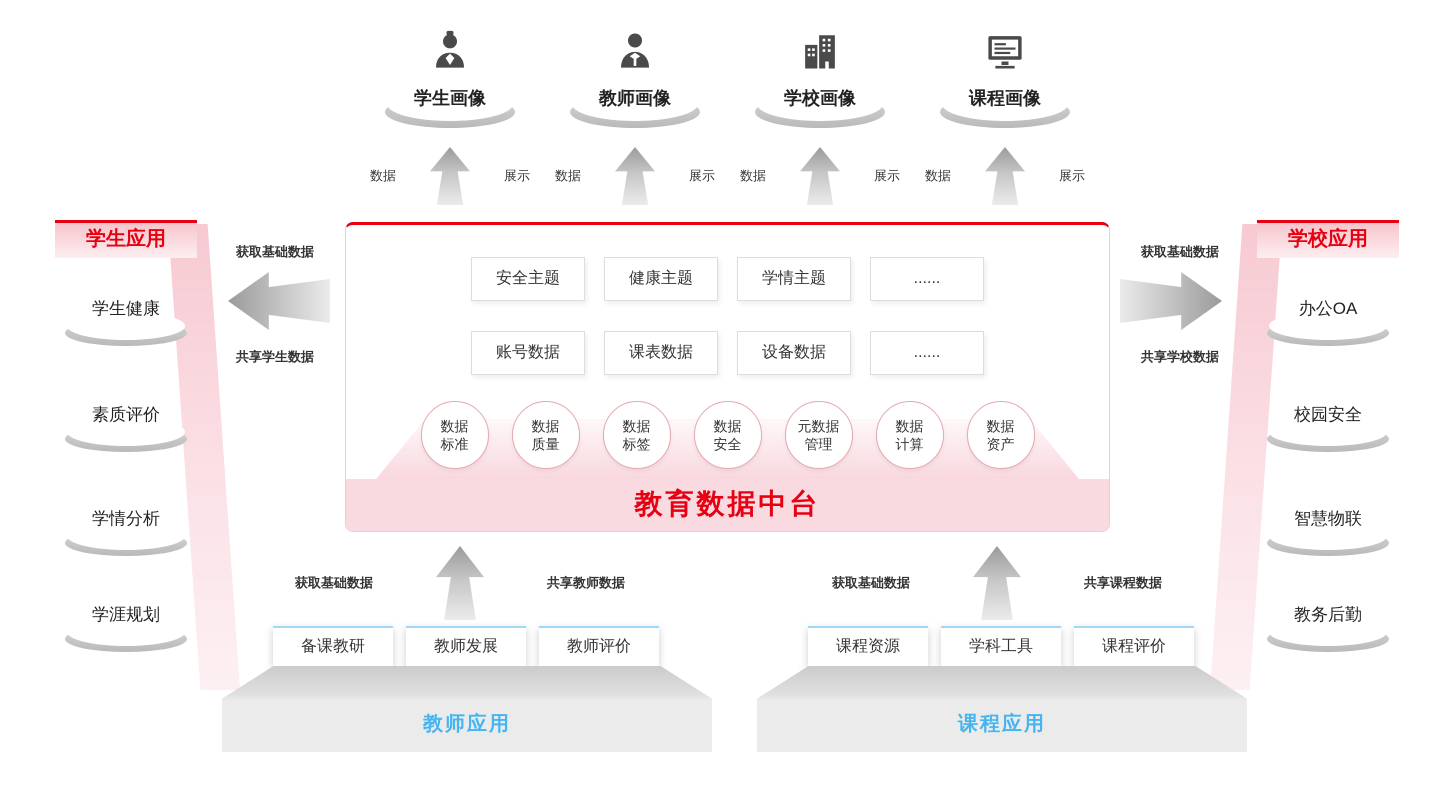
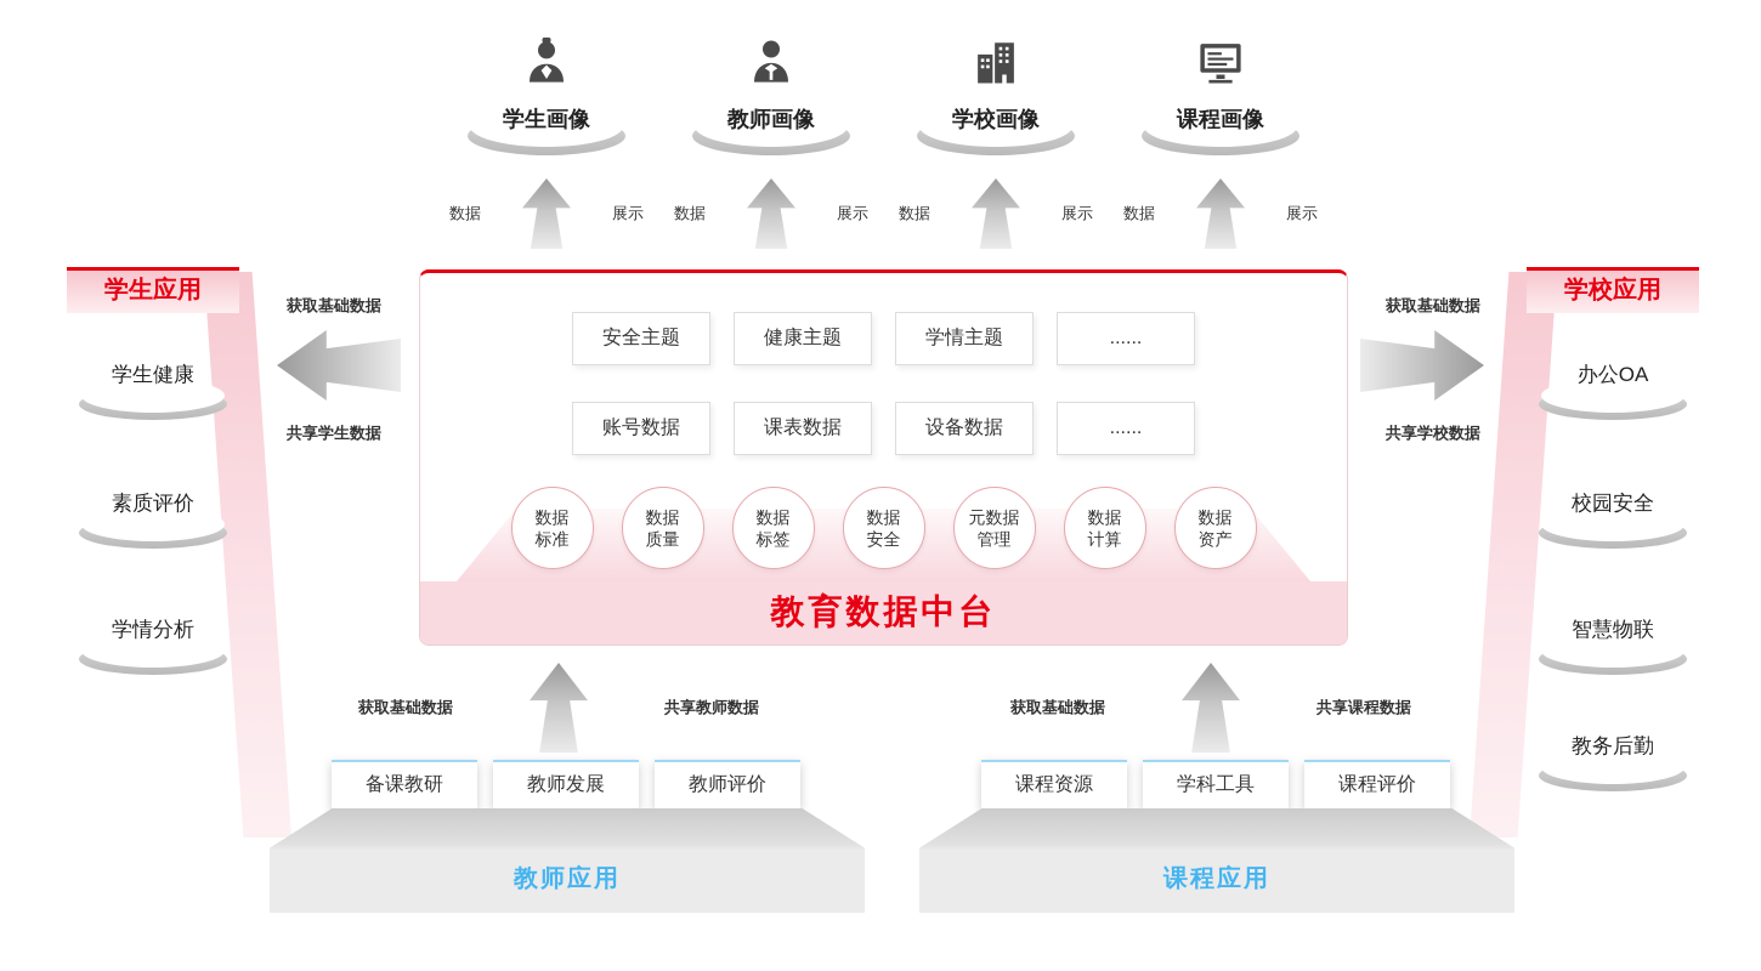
  学生画像
  教师画像
  学校画像
  课程画像
  数据
  展示
  数据
  展示
  数据
  展示
  数据
  展示
  安全主题
  健康主题
  学情主题
  ......
  账号数据
  课表数据
  设备数据
  ......
  数据
  标准
  数据
  质量
  数据
  标签
  数据
  安全
  元数据
  管理
  数据
  计算
  数据
  资产
  教育数据中台
  学生应用
  学生健康
  素质评价
  学情分析
- 学涯规划
  获取基础数据
  共享学生数据
  学校应用
  办公OA
  校园安全
  智慧物联
  教务后勤
  获取基础数据
  共享学校数据
  获取基础数据
  共享教师数据
  备课教研
  教师发展
  教师评价
  教师应用
  获取基础数据
  共享课程数据
  课程资源
  学科工具
  课程评价
  课程应用
